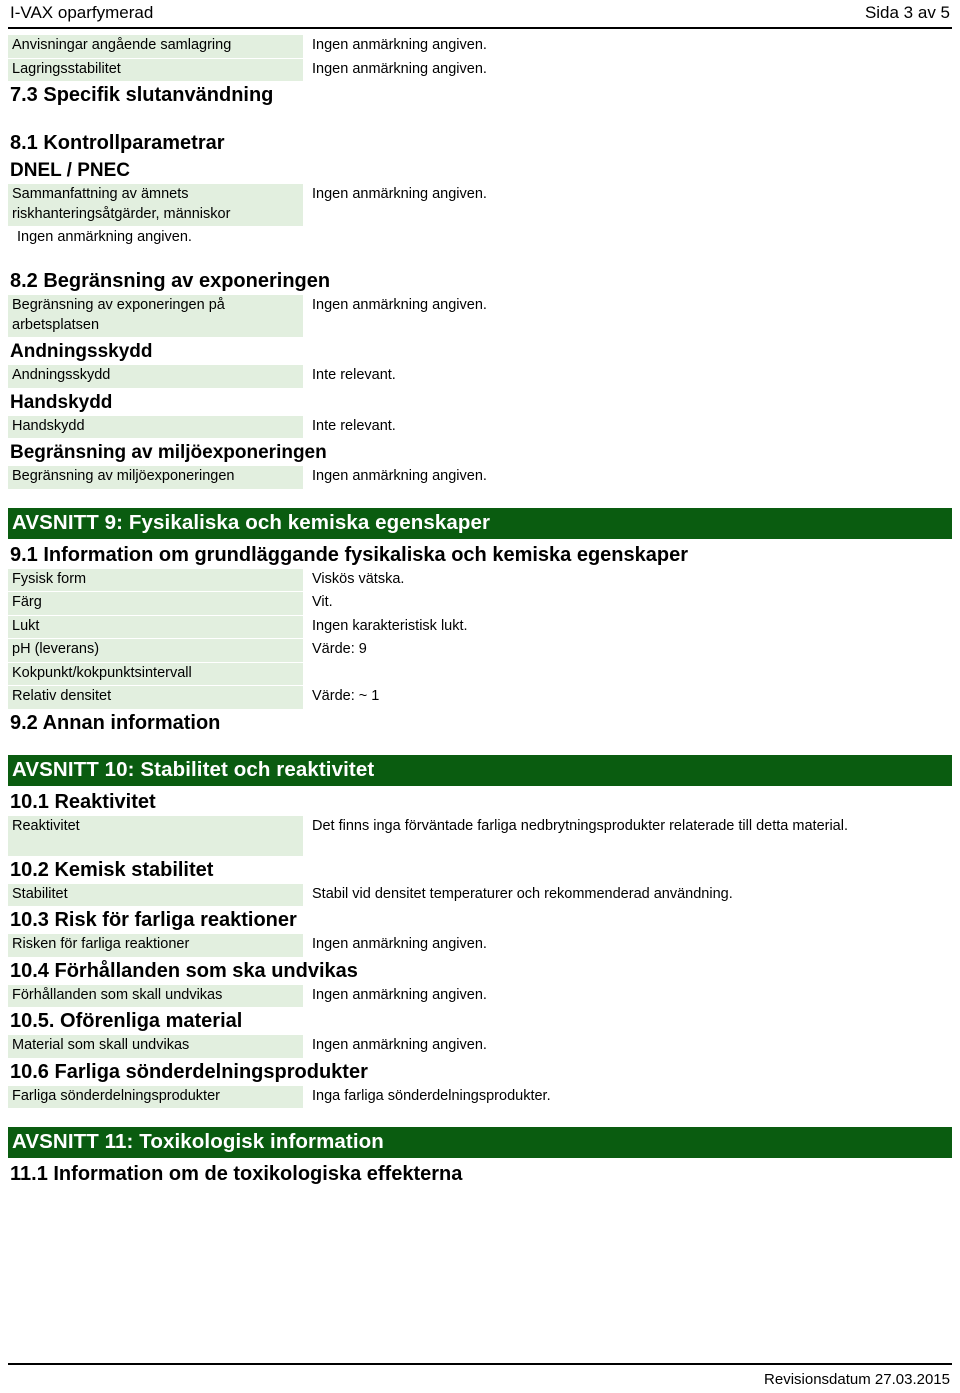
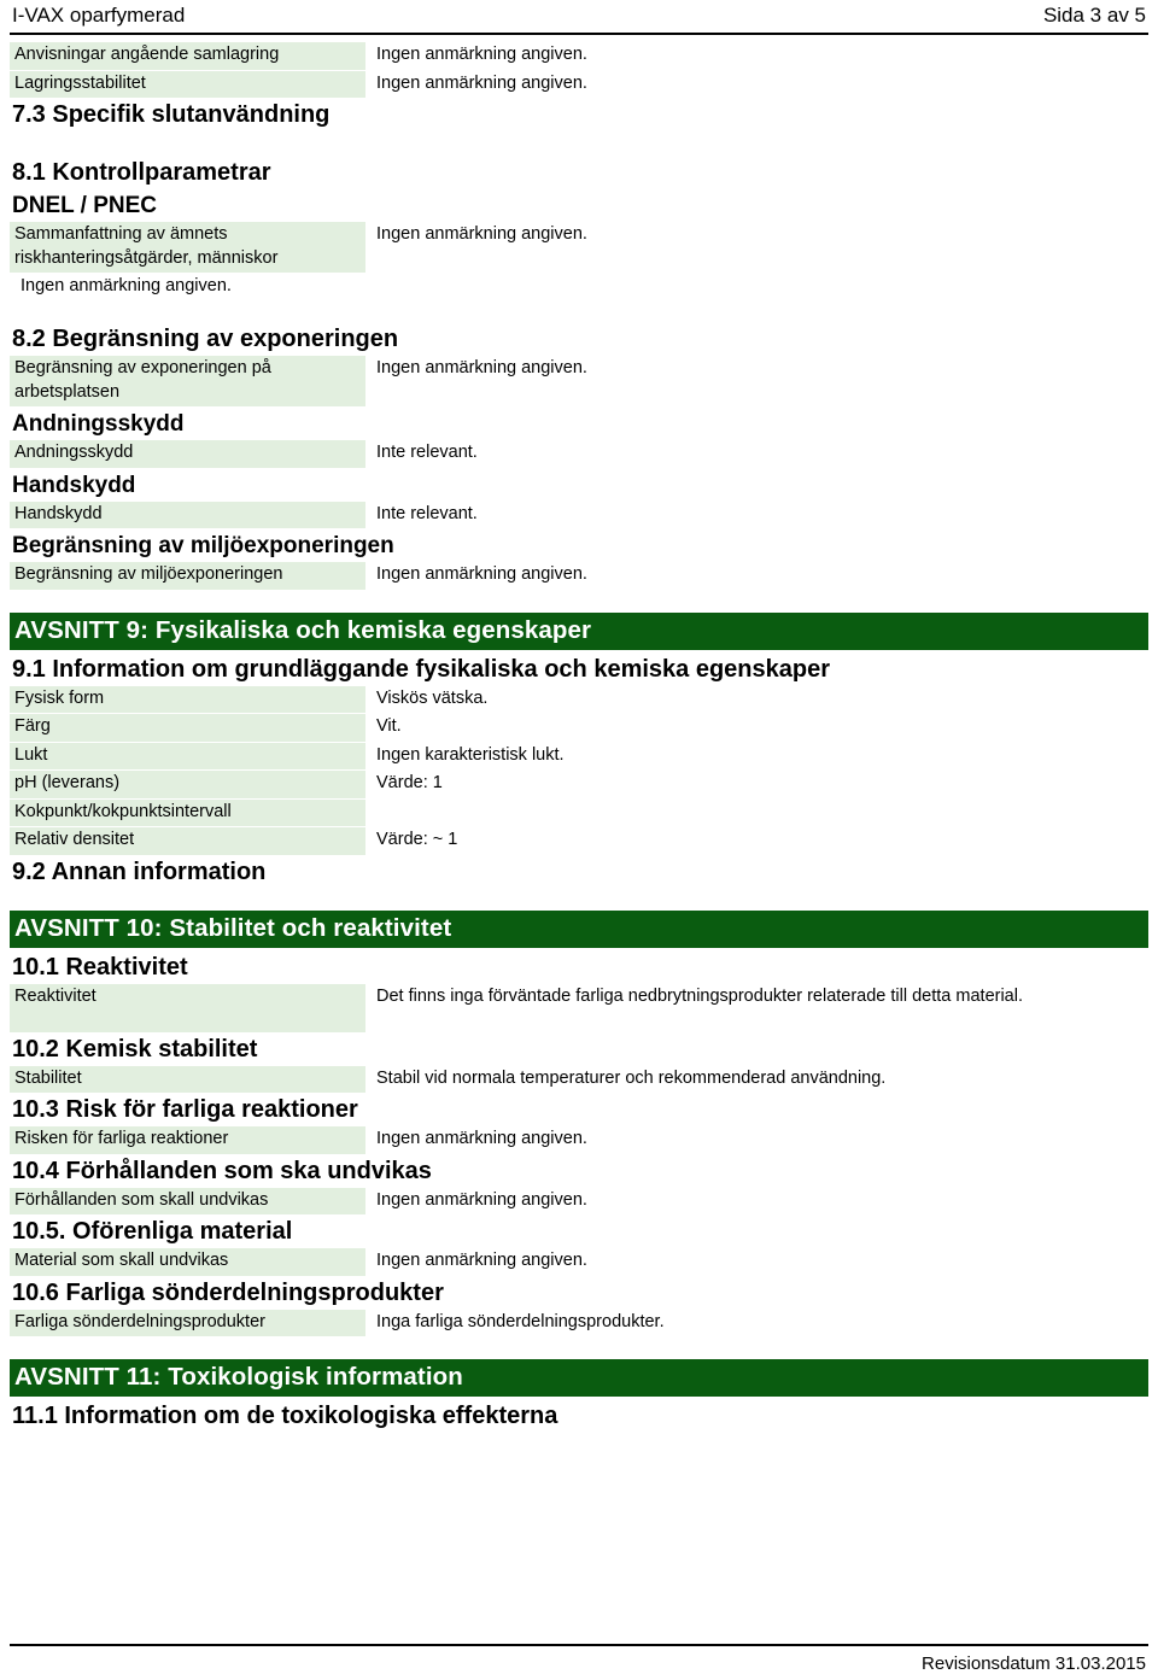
  I-VAX oparfymerad
  Sida 3 av 5
  Anvisningar angående samlagring
  Ingen anmärkning angiven.
  Lagringsstabilitet
  Ingen anmärkning angiven.
  7.3 Specifik slutanvändning
  8.1 Kontrollparametrar
  DNEL / PNEC
  Sammanfattning av ämnets riskhanteringsåtgärder, människor
  Ingen anmärkning angiven.
  Ingen anmärkning angiven.
  8.2 Begränsning av exponeringen
  Begränsning av exponeringen på arbetsplatsen
  Ingen anmärkning angiven.
  Andningsskydd
  Andningsskydd
  Inte relevant.
  Handskydd
  Handskydd
  Inte relevant.
  Begränsning av miljöexponeringen
  Begränsning av miljöexponeringen
  Ingen anmärkning angiven.
  AVSNITT 9: Fysikaliska och kemiska egenskaper
  9.1 Information om grundläggande fysikaliska och kemiska egenskaper
  Fysisk form
  Viskös vätska.
  Färg
  Vit.
  Lukt
  Ingen karakteristisk lukt.
  pH (leverans)
- Värde: 9
+ Värde: 1
  Kokpunkt/kokpunktsintervall
  Relativ densitet
  Värde: ~ 1
  9.2 Annan information
  AVSNITT 10: Stabilitet och reaktivitet
  10.1 Reaktivitet
  Reaktivitet
  Det finns inga förväntade farliga nedbrytningsprodukter relaterade till detta material.
  10.2 Kemisk stabilitet
  Stabilitet
- Stabil vid densitet temperaturer och rekommenderad användning.
+ Stabil vid normala temperaturer och rekommenderad användning.
  10.3 Risk för farliga reaktioner
  Risken för farliga reaktioner
  Ingen anmärkning angiven.
  10.4 Förhållanden som ska undvikas
  Förhållanden som skall undvikas
  Ingen anmärkning angiven.
  10.5. Oförenliga material
  Material som skall undvikas
  Ingen anmärkning angiven.
  10.6 Farliga sönderdelningsprodukter
  Farliga sönderdelningsprodukter
  Inga farliga sönderdelningsprodukter.
  AVSNITT 11: Toxikologisk information
  11.1 Information om de toxikologiska effekterna
- Revisionsdatum 27.03.2015
+ Revisionsdatum 31.03.2015
